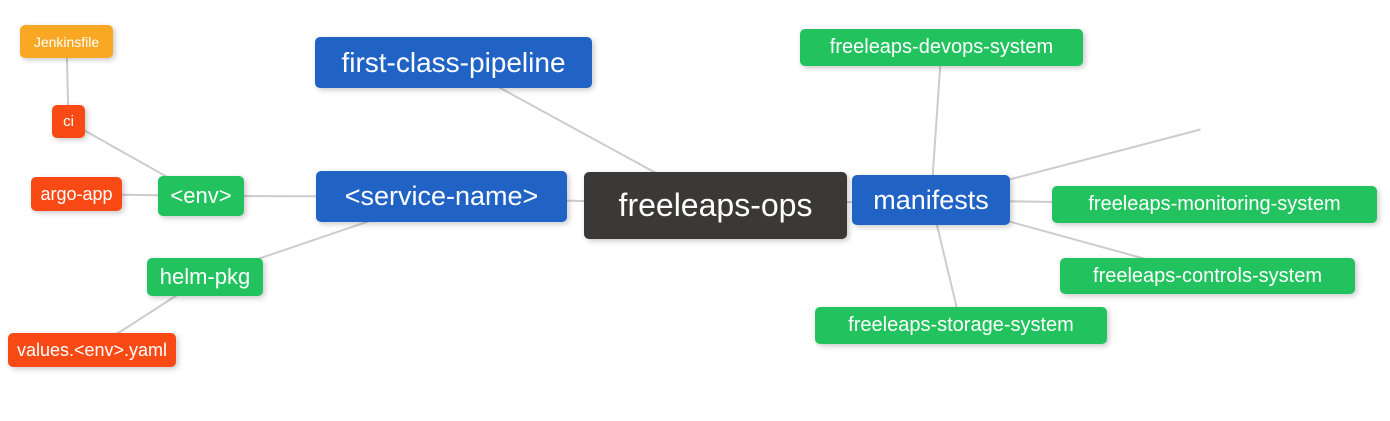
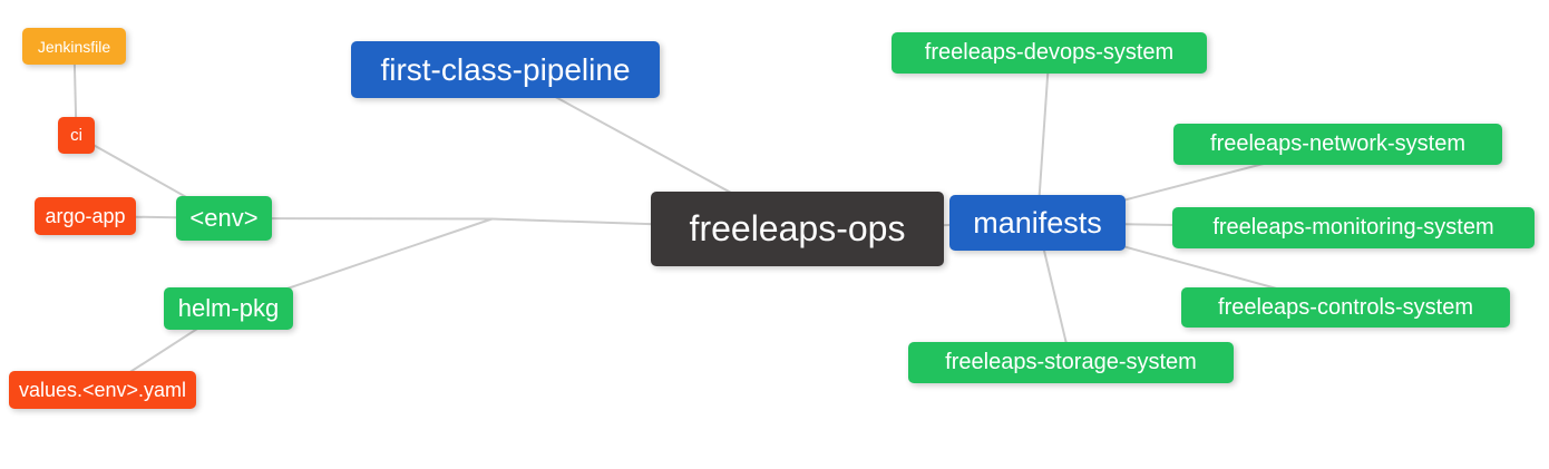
  Jenkinsfile
  ci
  argo-app
  <env>
  helm-pkg
  values.<env>.yaml
  first-class-pipeline
- <service-name>
  freeleaps-ops
  manifests
  freeleaps-devops-system
+ freeleaps-network-system
  freeleaps-monitoring-system
  freeleaps-controls-system
  freeleaps-storage-system
